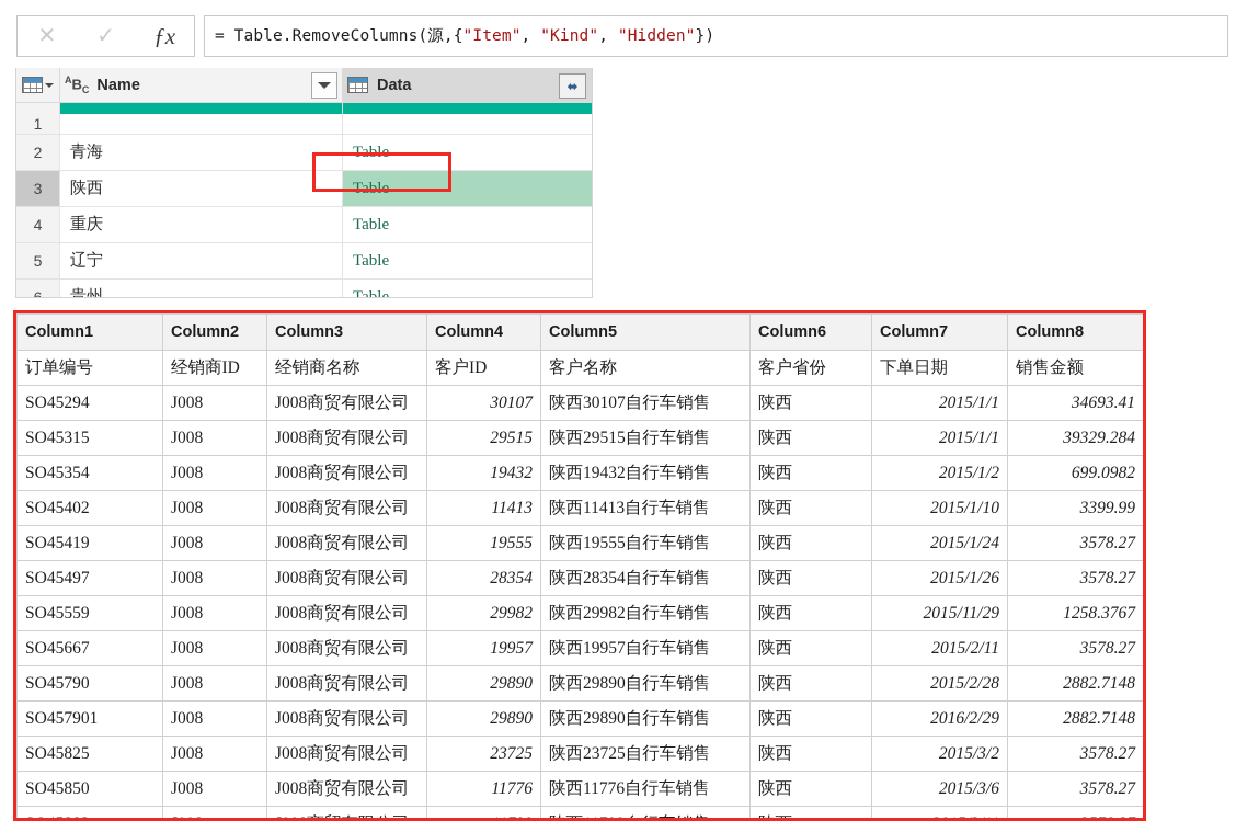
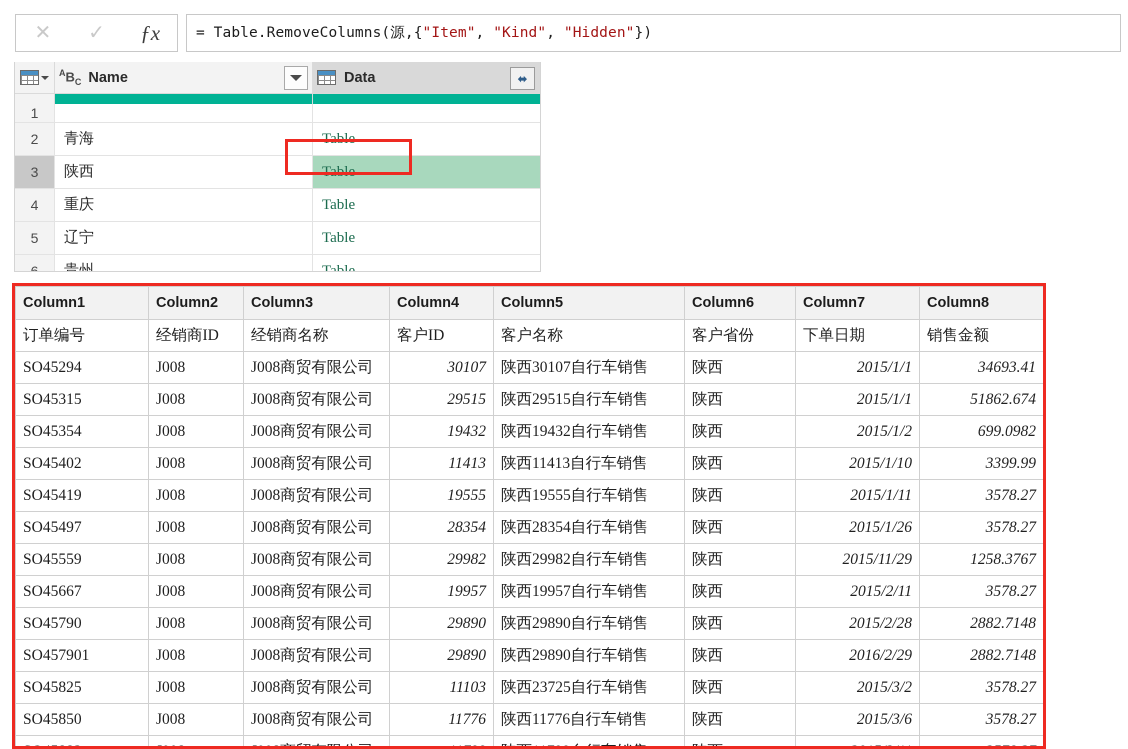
  ✕
  ✓
  ƒx
  = Table.RemoveColumns(源,{"Item", "Kind", "Hidden"})
  ABC
  Name
  Data
  ⬌
  1
  2
  青海
  Table
  3
  陕西
  Table
  4
  重庆
  Table
  5
  辽宁
  Table
  贵州
  Table
  Column1	Column2	Column3	Column4	Column5	Column6	Column7	Column8
  订单编号	经销商ID	经销商名称	客户ID	客户名称	客户省份	下单日期	销售金额
  SO45294	J008	J008商贸有限公司	30107	陕西30107自行车销售	陕西	2015/1/1	34693.41
- SO45315	J008	J008商贸有限公司	29515	陕西29515自行车销售	陕西	2015/1/1	39329.284
+ SO45315	J008	J008商贸有限公司	29515	陕西29515自行车销售	陕西	2015/1/1	51862.674
  SO45354	J008	J008商贸有限公司	19432	陕西19432自行车销售	陕西	2015/1/2	699.0982
  SO45402	J008	J008商贸有限公司	11413	陕西11413自行车销售	陕西	2015/1/10	3399.99
- SO45419	J008	J008商贸有限公司	19555	陕西19555自行车销售	陕西	2015/1/24	3578.27
+ SO45419	J008	J008商贸有限公司	19555	陕西19555自行车销售	陕西	2015/1/11	3578.27
  SO45497	J008	J008商贸有限公司	28354	陕西28354自行车销售	陕西	2015/1/26	3578.27
  SO45559	J008	J008商贸有限公司	29982	陕西29982自行车销售	陕西	2015/11/29	1258.3767
  SO45667	J008	J008商贸有限公司	19957	陕西19957自行车销售	陕西	2015/2/11	3578.27
  SO45790	J008	J008商贸有限公司	29890	陕西29890自行车销售	陕西	2015/2/28	2882.7148
  SO457901	J008	J008商贸有限公司	29890	陕西29890自行车销售	陕西	2016/2/29	2882.7148
- SO45825	J008	J008商贸有限公司	23725	陕西23725自行车销售	陕西	2015/3/2	3578.27
+ SO45825	J008	J008商贸有限公司	11103	陕西23725自行车销售	陕西	2015/3/2	3578.27
  SO45850	J008	J008商贸有限公司	11776	陕西11776自行车销售	陕西	2015/3/6	3578.27
